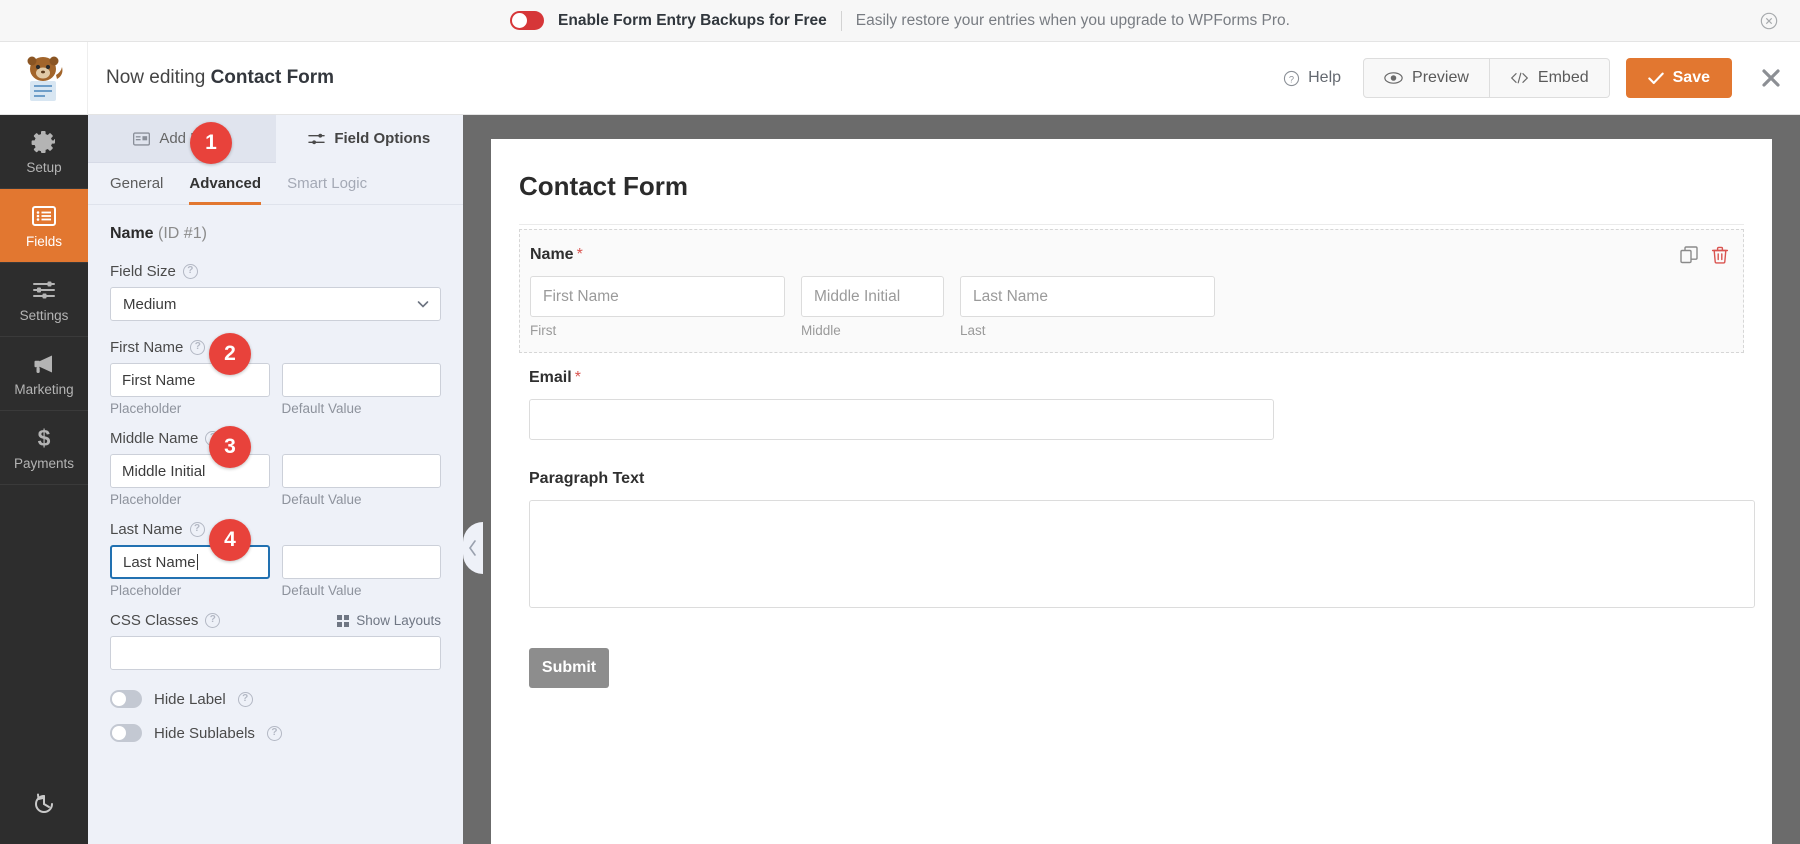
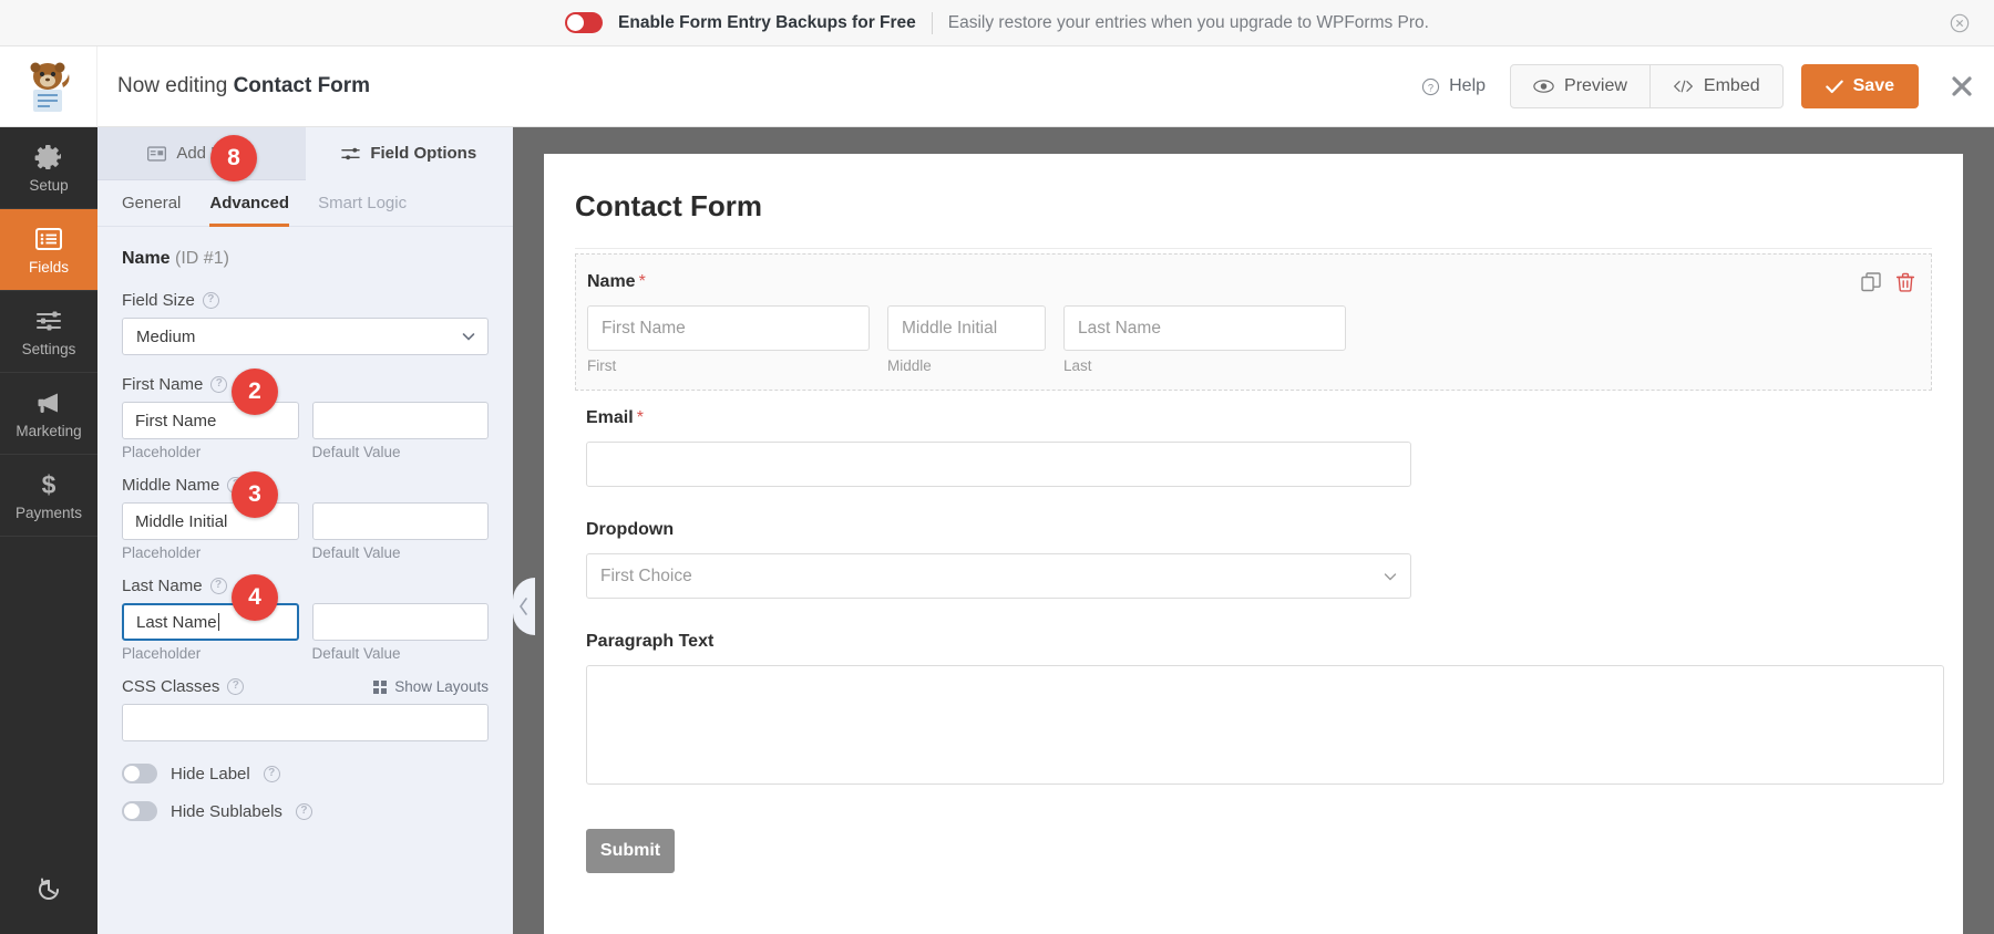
  Enable Form Entry Backups for Free
  Easily restore your entries when you upgrade to WPForms Pro.
  Now editing Contact Form
  ?
  Help
  Preview
  Embed
  Save
  Setup
  Fields
  Settings
  Marketing
  $
  Payments
  Field Options
  General
  Advanced
  Smart Logic
  Name (ID #1)
  Field Size
  ?
  Medium
  First Name
  ?
  First Name
  Placeholder
  Default Value
  Middle Name
  Middle Initial
  Placeholder
  Default Value
  Last Name
  ?
  Last Name
  Placeholder
  Default Value
  CSS Classes
  ?
  Show Layouts
  Hide Label
  ?
  Hide Sublabels
  ?
  Contact Form
  Name
  *
  First Name
  First
  Middle Initial
  Middle
  Last Name
  Last
  Email
  *
+ Dropdown
+ First Choice
  Paragraph Text
  Submit
- 1
+ 8
  2
  3
  4
